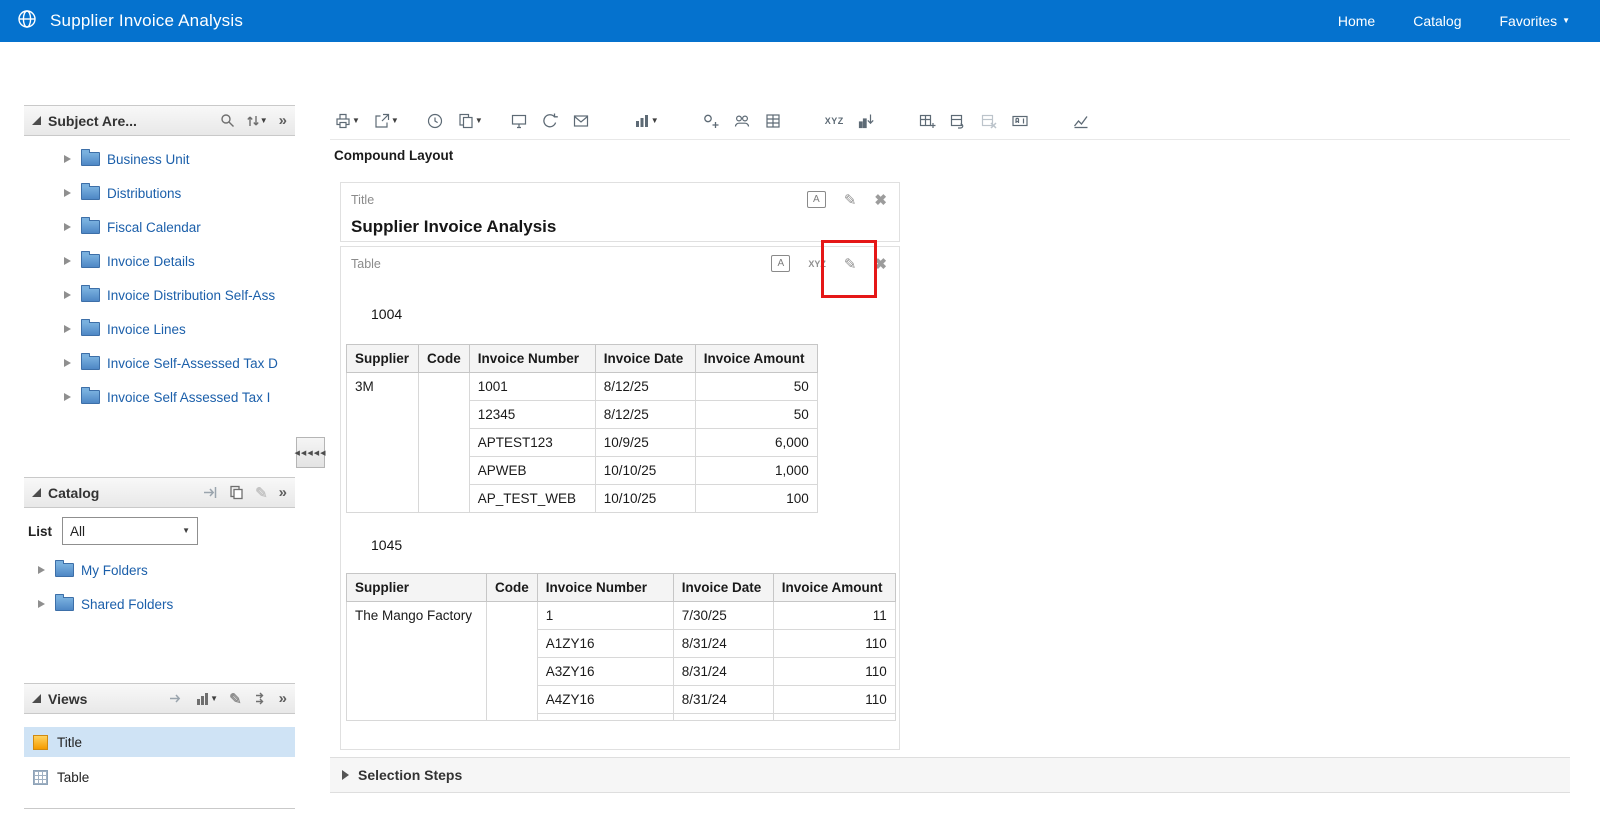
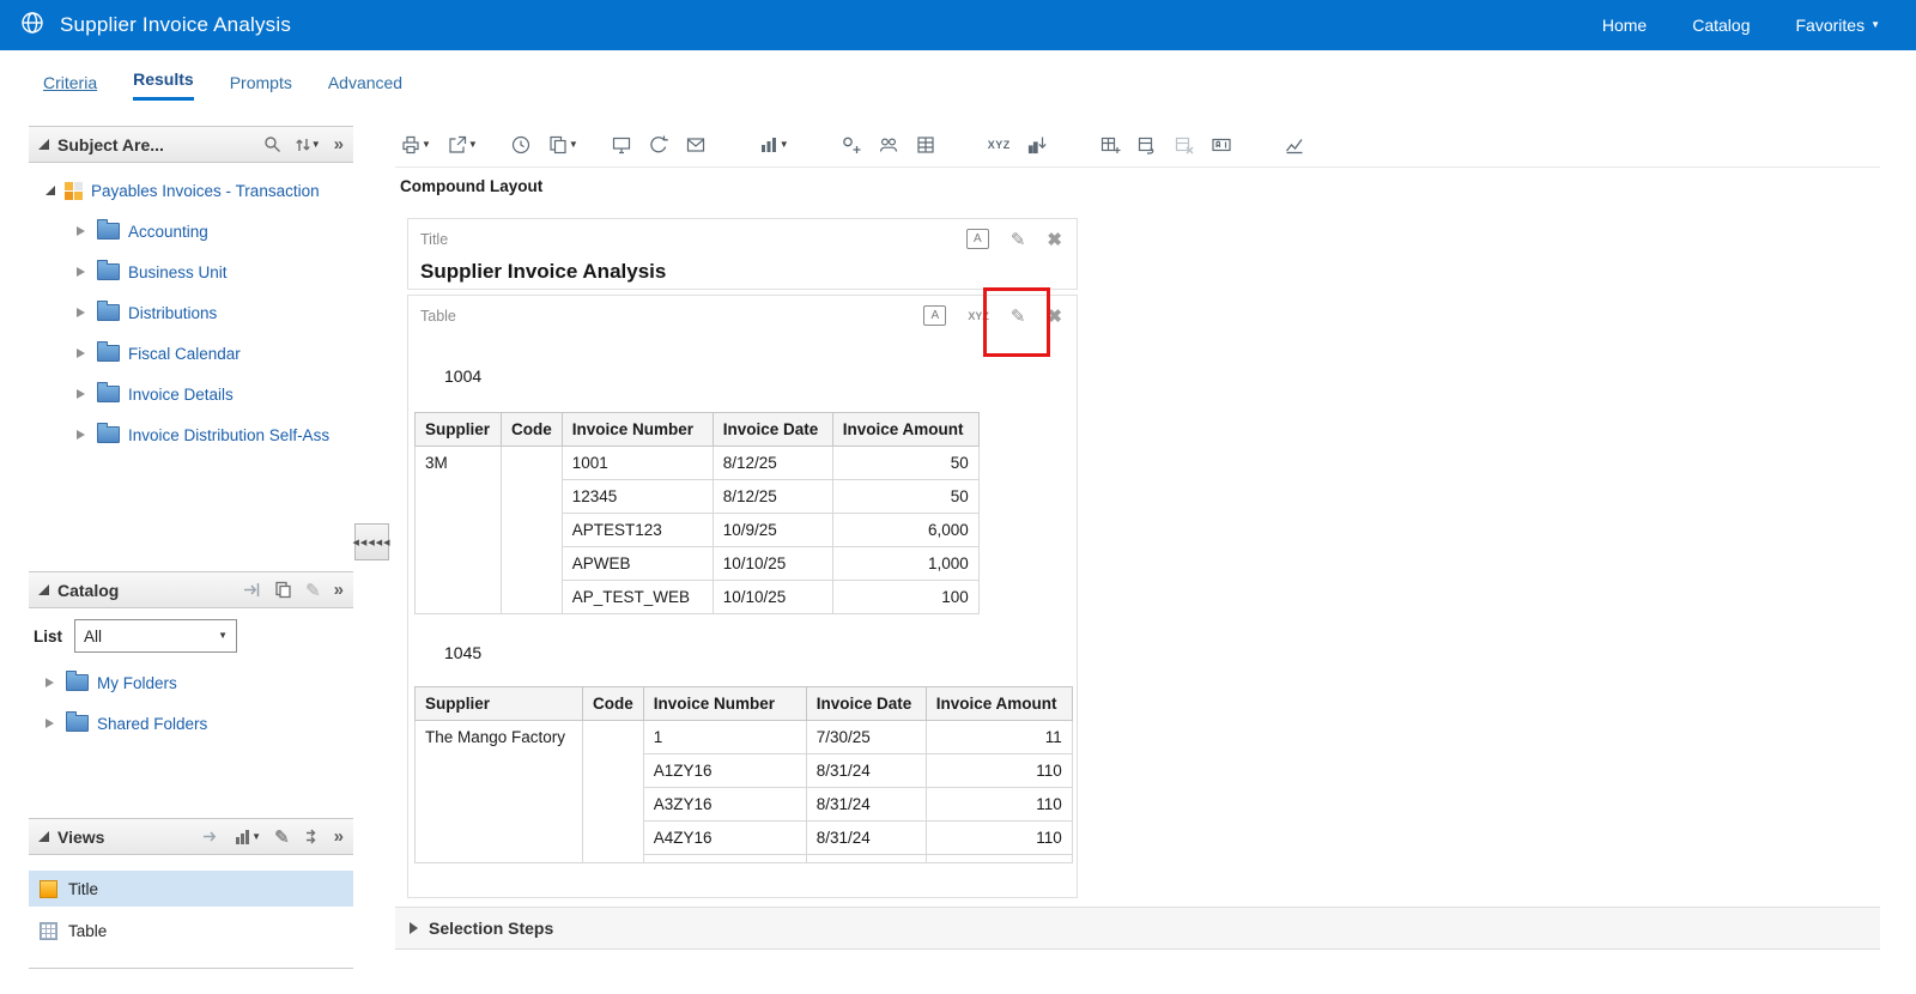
  Supplier Invoice Analysis
  Home
  Catalog
  Favorites
  ▼
+ Criteria
+ Results
+ Prompts
+ Advanced
  Subject Are...
  ▼
  »
+ Payables Invoices - Transaction
+ Accounting
  Business Unit
  Distributions
  Fiscal Calendar
  Invoice Details
  Invoice Distribution Self-Ass
- Invoice Lines
- Invoice Self-Assessed Tax D
- Invoice Self Assessed Tax I
  Catalog
  ✎
  »
  List
  All
  ▼
  My Folders
  Shared Folders
  Views
  ▼
  ✎
  »
  Title
  Table
  ▼
  ▼
  ▼
  ▼
  XYZ
  Compound Layout
  Title
  A
  ✎
  ✖
  Supplier Invoice Analysis
  Table
  A
  XYZ
  ✎
  ✖
  1004
  Supplier	Code	Invoice Number	Invoice Date	Invoice Amount
  3M		1001	8/12/25	50
  12345	8/12/25	50
  APTEST123	10/9/25	6,000
  APWEB	10/10/25	1,000
  AP_TEST_WEB	10/10/25	100
  1045
  Supplier	Code	Invoice Number	Invoice Date	Invoice Amount
  The Mango Factory		1	7/30/25	11
  A1ZY16	8/31/24	110
  A3ZY16	8/31/24	110
  A4ZY16	8/31/24	110
  Selection Steps
